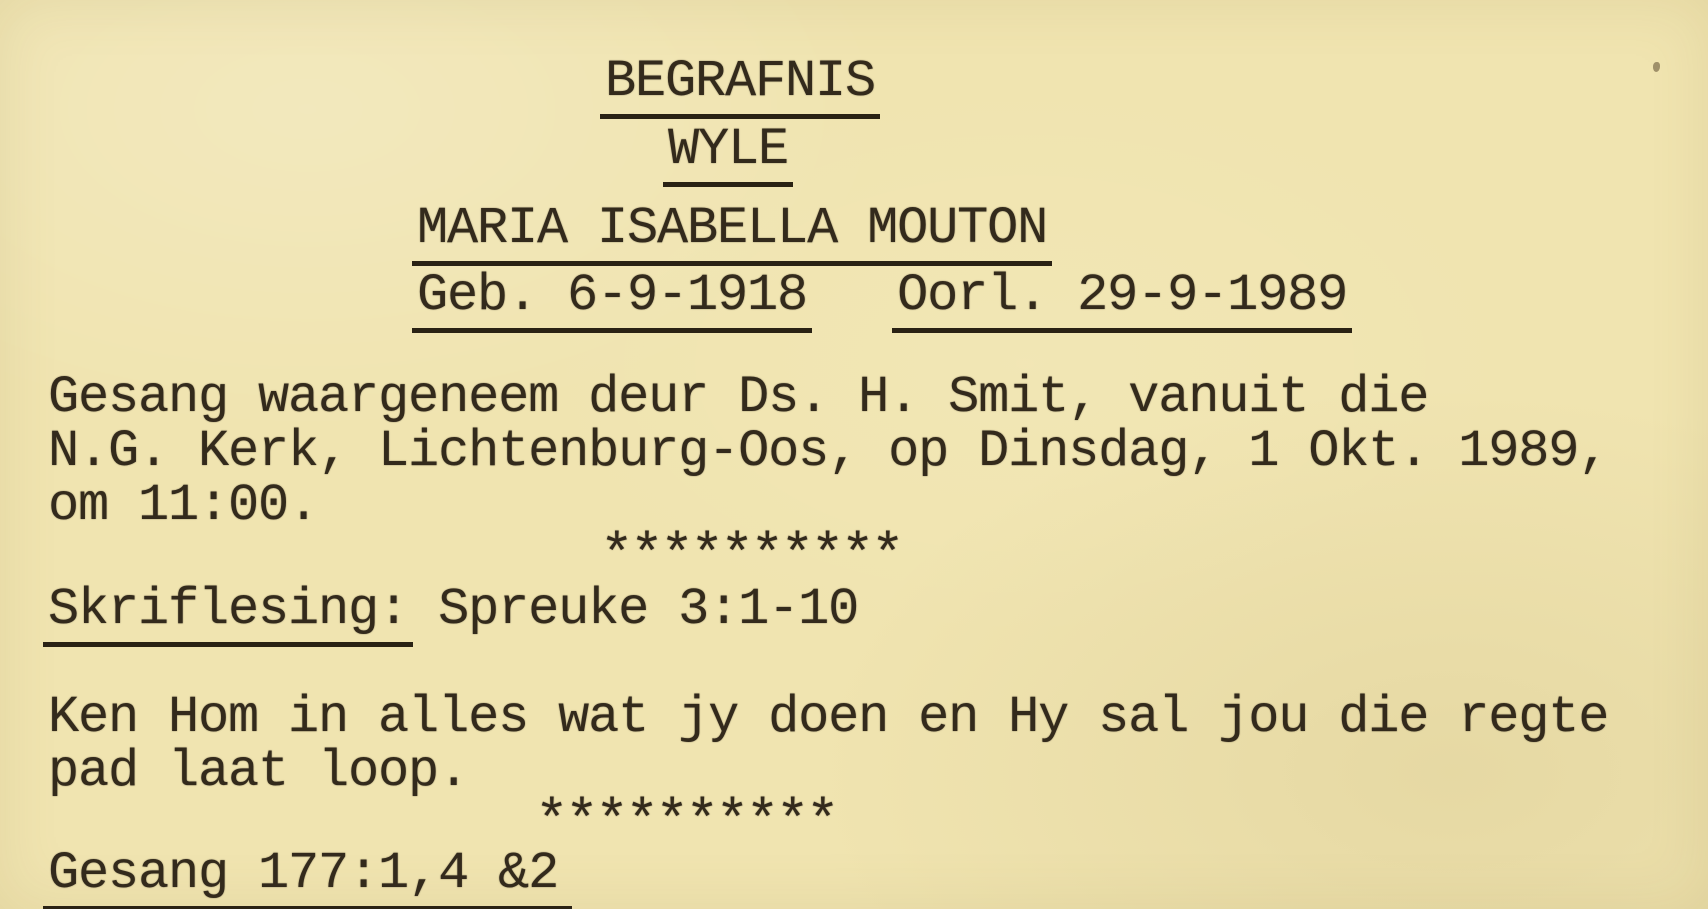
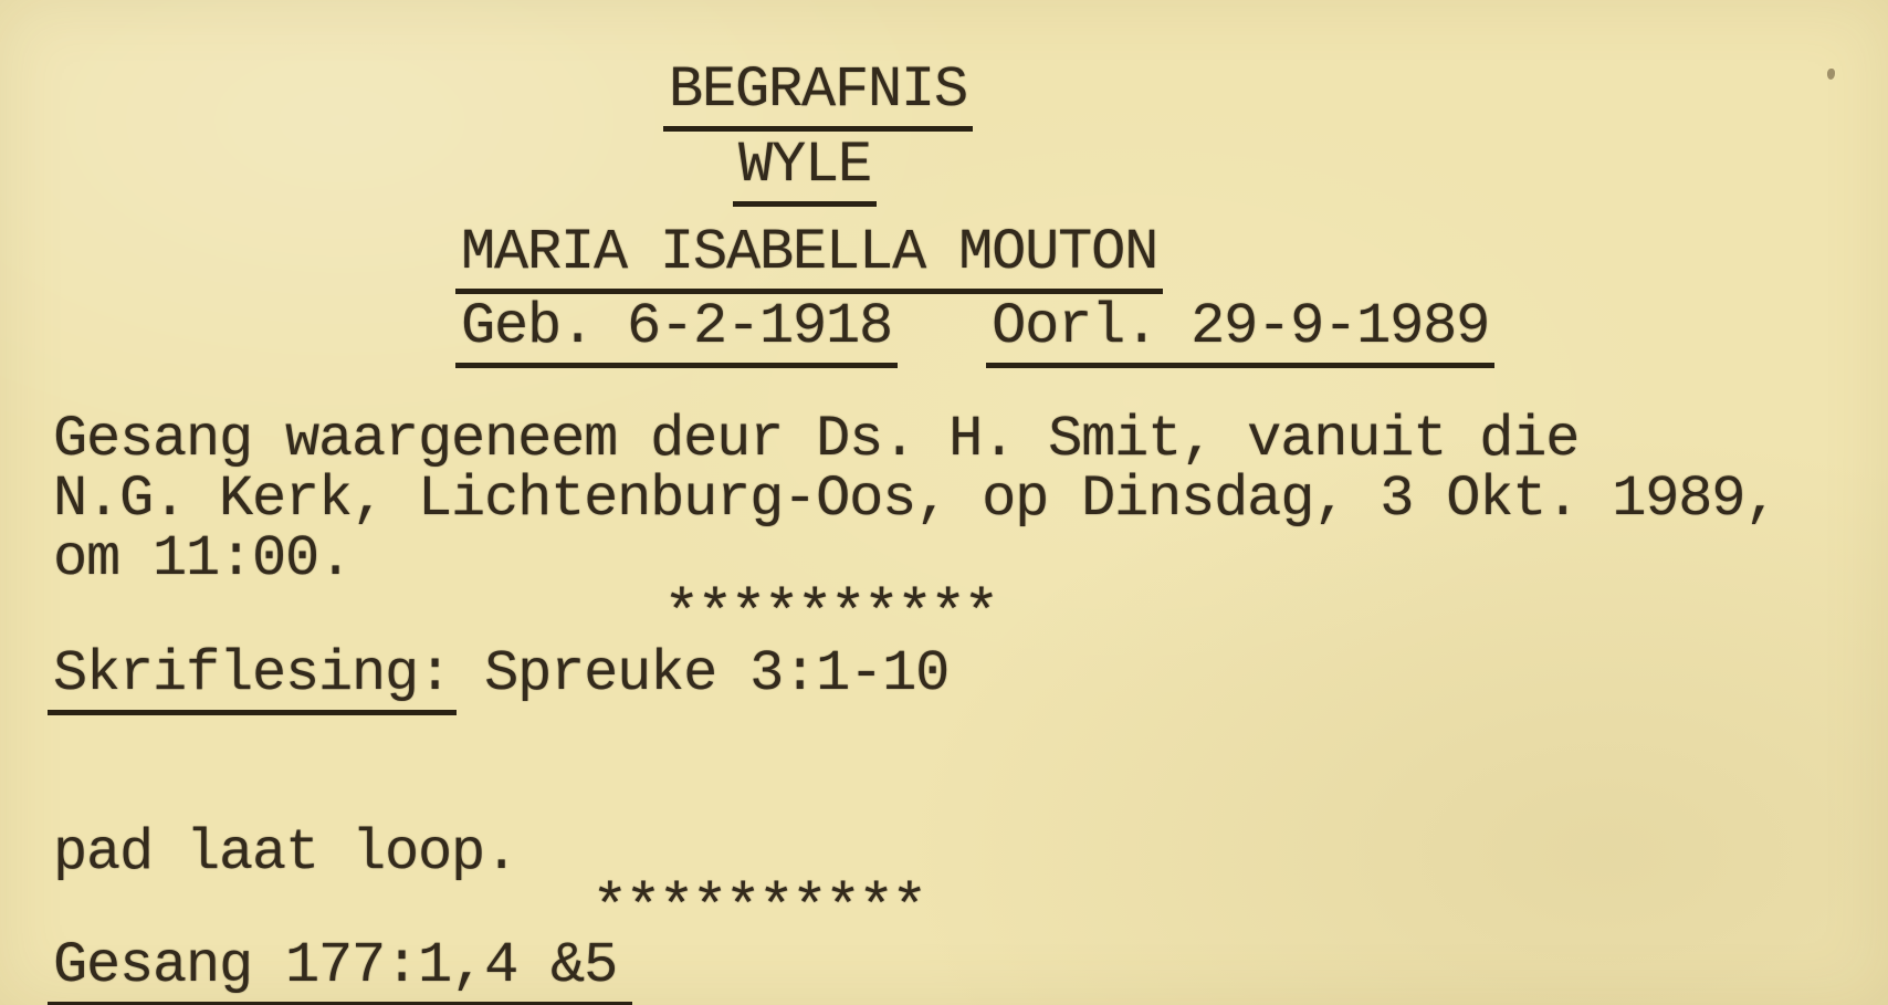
  BEGRAFNIS
  WYLE
  MARIA ISABELLA MOUTON
- Geb. 6-9-1918 Oorl. 29-9-1989
+ Geb. 6-2-1918 Oorl. 29-9-1989
  Gesang waargeneem deur Ds. H. Smit, vanuit die
- N.G. Kerk, Lichtenburg-Oos, op Dinsdag, 1 Okt. 1989,
+ N.G. Kerk, Lichtenburg-Oos, op Dinsdag, 3 Okt. 1989,
  om 11:00.
  **********
  Skriflesing: Spreuke 3:1-10
- Ken Hom in alles wat jy doen en Hy sal jou die regte
  pad laat loop.
  **********
- Gesang 177:1,4 &2
+ Gesang 177:1,4 &5
